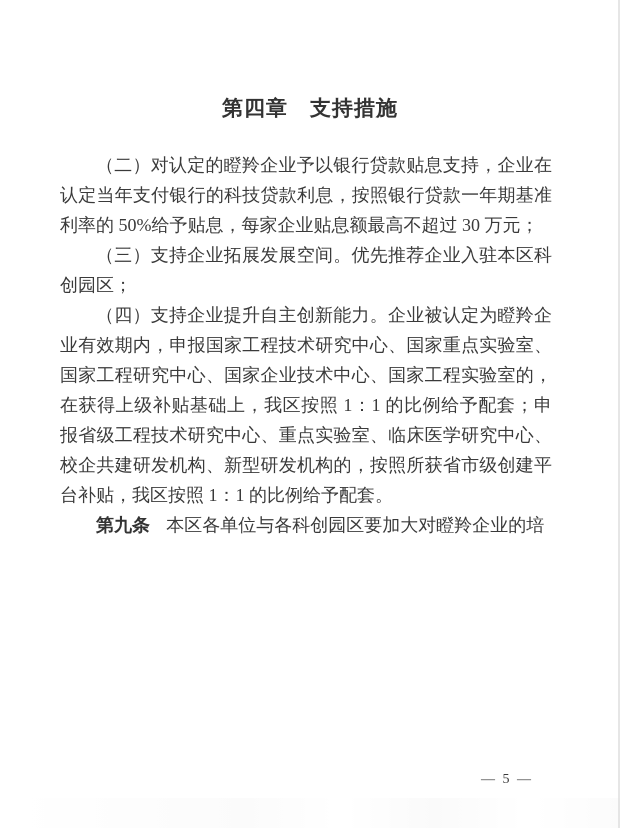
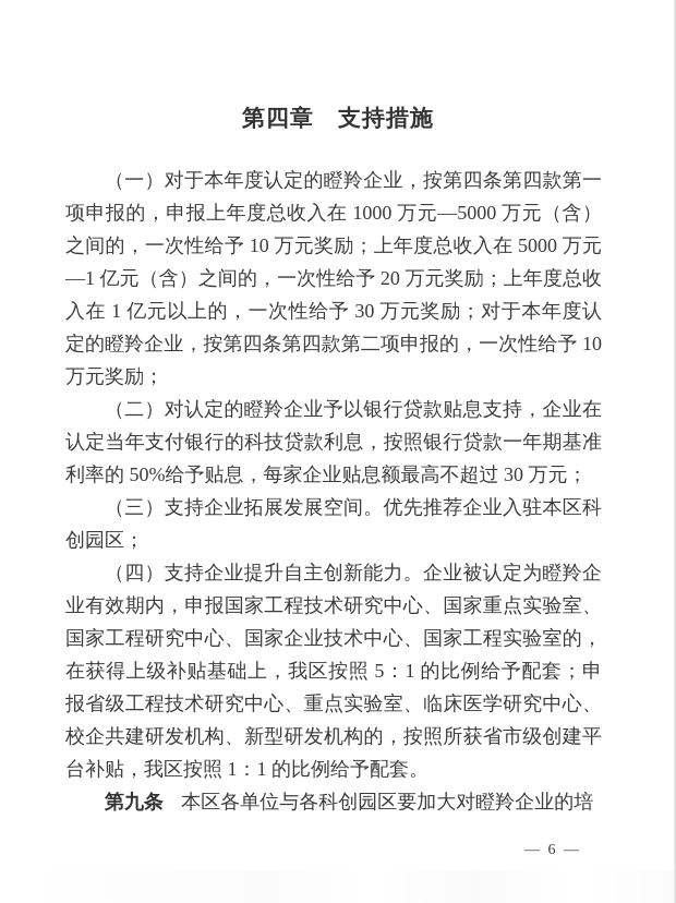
  第四章 支持措施
+ （一）对于本年度认定的瞪羚企业，按第四条第四款第一项申报的，申报上年度总收入在 1000 万元—5000 万元（含）之间的，一次性给予 10 万元奖励；上年度总收入在 5000 万元—1 亿元（含）之间的，一次性给予 20 万元奖励；上年度总收入在 1 亿元以上的，一次性给予 30 万元奖励；对于本年度认定的瞪羚企业，按第四条第四款第二项申报的，一次性给予 10 万元奖励；
  （二）对认定的瞪羚企业予以银行贷款贴息支持，企业在认定当年支付银行的科技贷款利息，按照银行贷款一年期基准利率的 50%给予贴息，每家企业贴息额最高不超过 30 万元；
  （三）支持企业拓展发展空间。优先推荐企业入驻本区科创园区；
- （四）支持企业提升自主创新能力。企业被认定为瞪羚企业有效期内，申报国家工程技术研究中心、国家重点实验室、国家工程研究中心、国家企业技术中心、国家工程实验室的，在获得上级补贴基础上，我区按照 1：1 的比例给予配套；申报省级工程技术研究中心、重点实验室、临床医学研究中心、校企共建研发机构、新型研发机构的，按照所获省市级创建平台补贴，我区按照 1：1 的比例给予配套。
+ （四）支持企业提升自主创新能力。企业被认定为瞪羚企业有效期内，申报国家工程技术研究中心、国家重点实验室、国家工程研究中心、国家企业技术中心、国家工程实验室的，在获得上级补贴基础上，我区按照 5：1 的比例给予配套；申报省级工程技术研究中心、重点实验室、临床医学研究中心、校企共建研发机构、新型研发机构的，按照所获省市级创建平台补贴，我区按照 1：1 的比例给予配套。
  第九条 本区各单位与各科创园区要加大对瞪羚企业的培
- — 5 —
+ — 6 —
